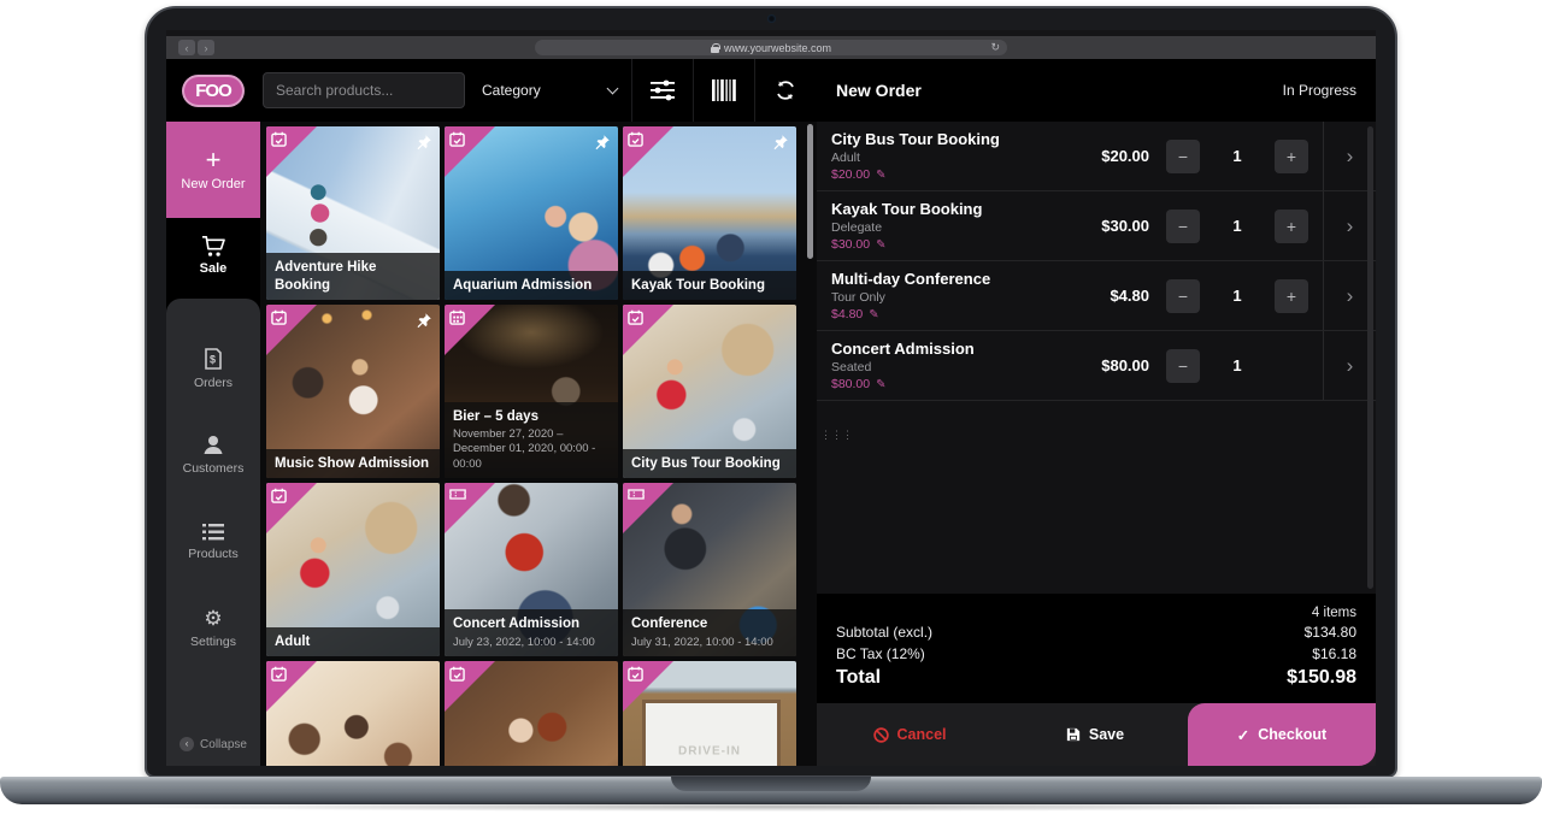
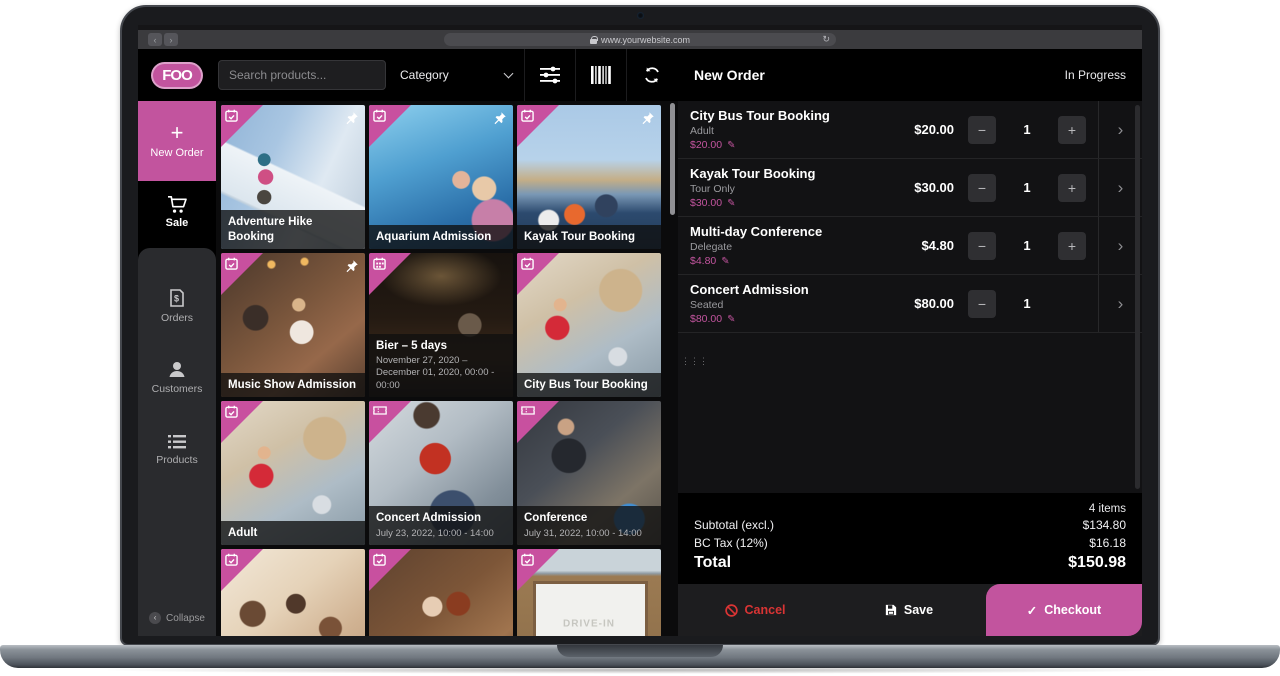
  ‹
  ›
  www.yourwebsite.com
  ↻
  FOO
  +
  New Order
  Sale
  $
  Orders
  Customers
  Products
- ⚙
- Settings
  ‹
  Collapse
  Search products...
  Category
  Adventure Hike Booking
  Aquarium Admission
  Kayak Tour Booking
  Music Show Admission
  Bier – 5 days
  November 27, 2020 – December 01, 2020, 00:00 - 00:00
  City Bus Tour Booking
  Adult
  Concert Admission
  July 23, 2022, 10:00 - 14:00
  Conference
  July 31, 2022, 10:00 - 14:00
  DRIVE-IN
  New Order
  In Progress
  ⋮⋮⋮
  City Bus Tour Booking
  Adult
  $20.00
  ✎
  $20.00
  −
  1
  +
  ›
  Kayak Tour Booking
- Delegate
+ Tour Only
  $30.00
  ✎
  $30.00
  −
  1
  +
  ›
  Multi-day Conference
- Tour Only
+ Delegate
  $4.80
  ✎
  $4.80
  −
  1
  +
  ›
  Concert Admission
  Seated
  $80.00
  ✎
  $80.00
  −
  1
  ›
  4 items
  Subtotal (excl.)
  $134.80
  BC Tax (12%)
  $16.18
  Total
  $150.98
  Cancel
  Save
  ✓
  Checkout
